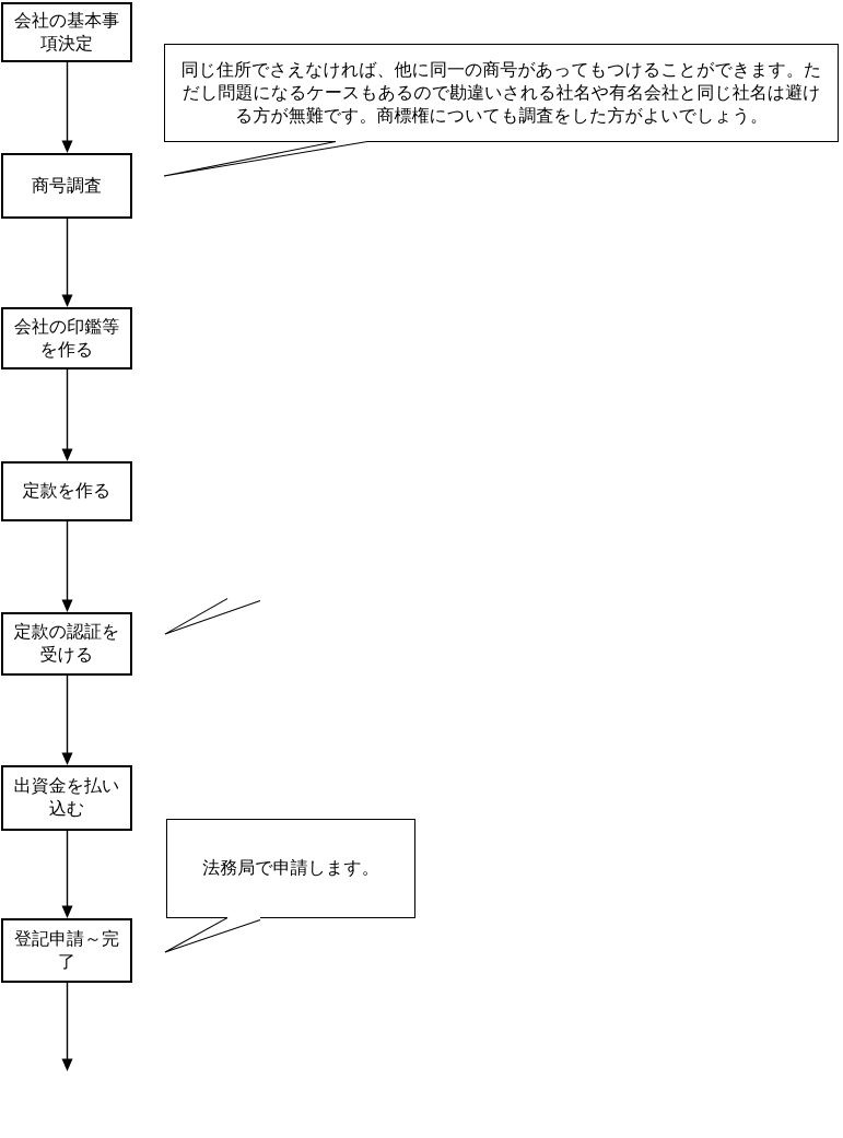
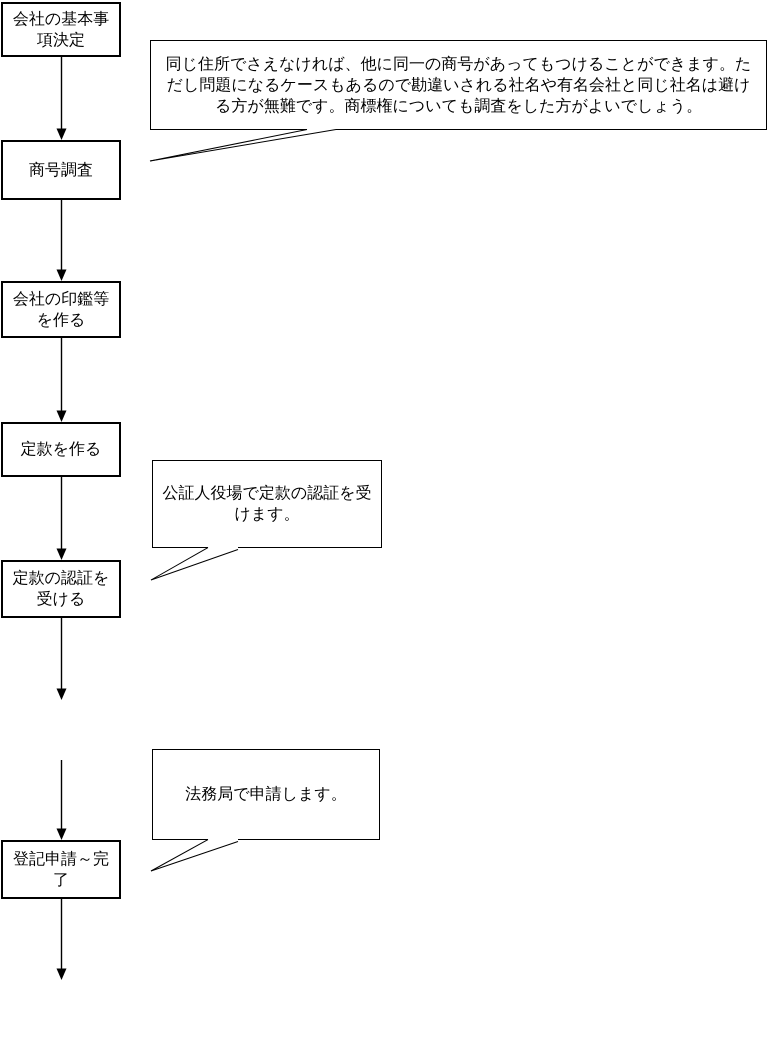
  会社の基本事
  項決定
  商号調査
  会社の印鑑等
  を作る
  定款を作る
  定款の認証を
  受ける
- 出資金を払い
- 込む
  登記申請～完
  了
  同じ住所でさえなければ、他に同一の商号があってもつけることができます。た
  だし問題になるケースもあるので勘違いされる社名や有名会社と同じ社名は避け
  る方が無難です。商標権についても調査をした方がよいでしょう。
+ 公証人役場で定款の認証を受
+ けます。
  法務局で申請します。
